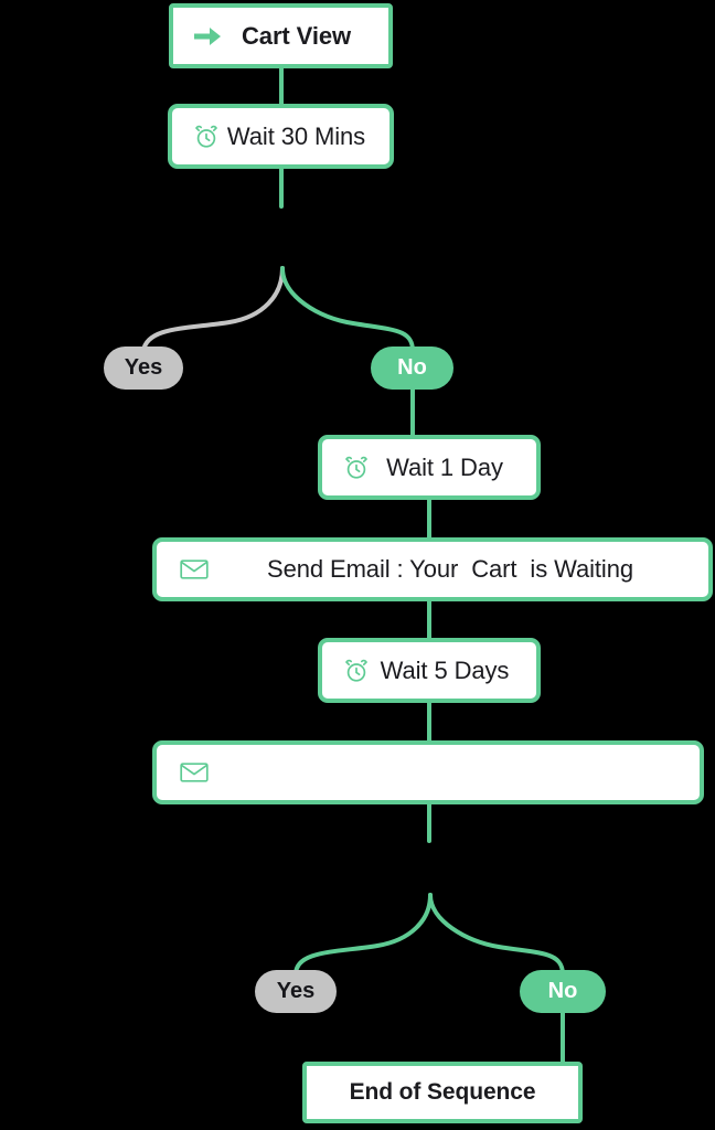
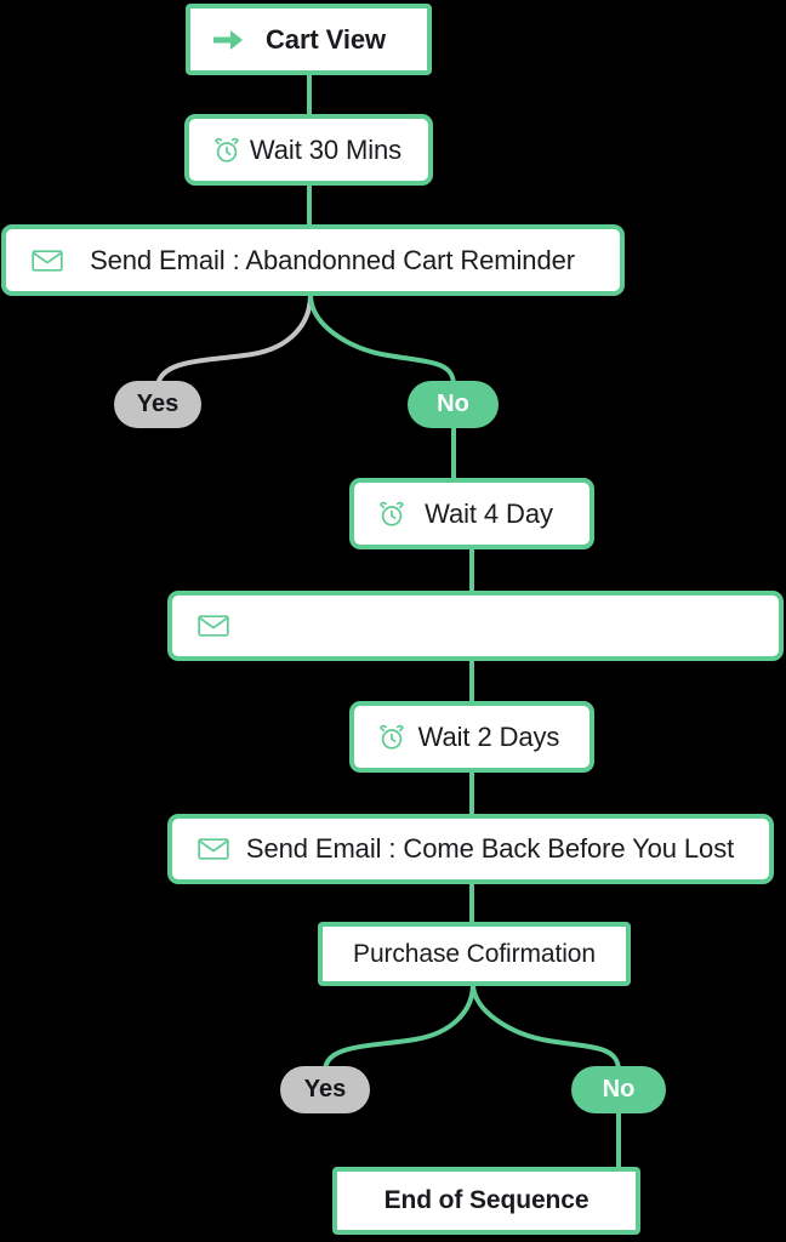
  Cart View
  Wait 30 Mins
+ Send Email : Abandonned Cart Reminder
  Yes
  No
- Wait 1 Day
+ Wait 4 Day
- Send Email : Your Cart is Waiting
- Wait 5 Days
+ Wait 2 Days
+ Send Email : Come Back Before You Lost
+ Purchase Cofirmation
  Yes
  No
  End of Sequence
